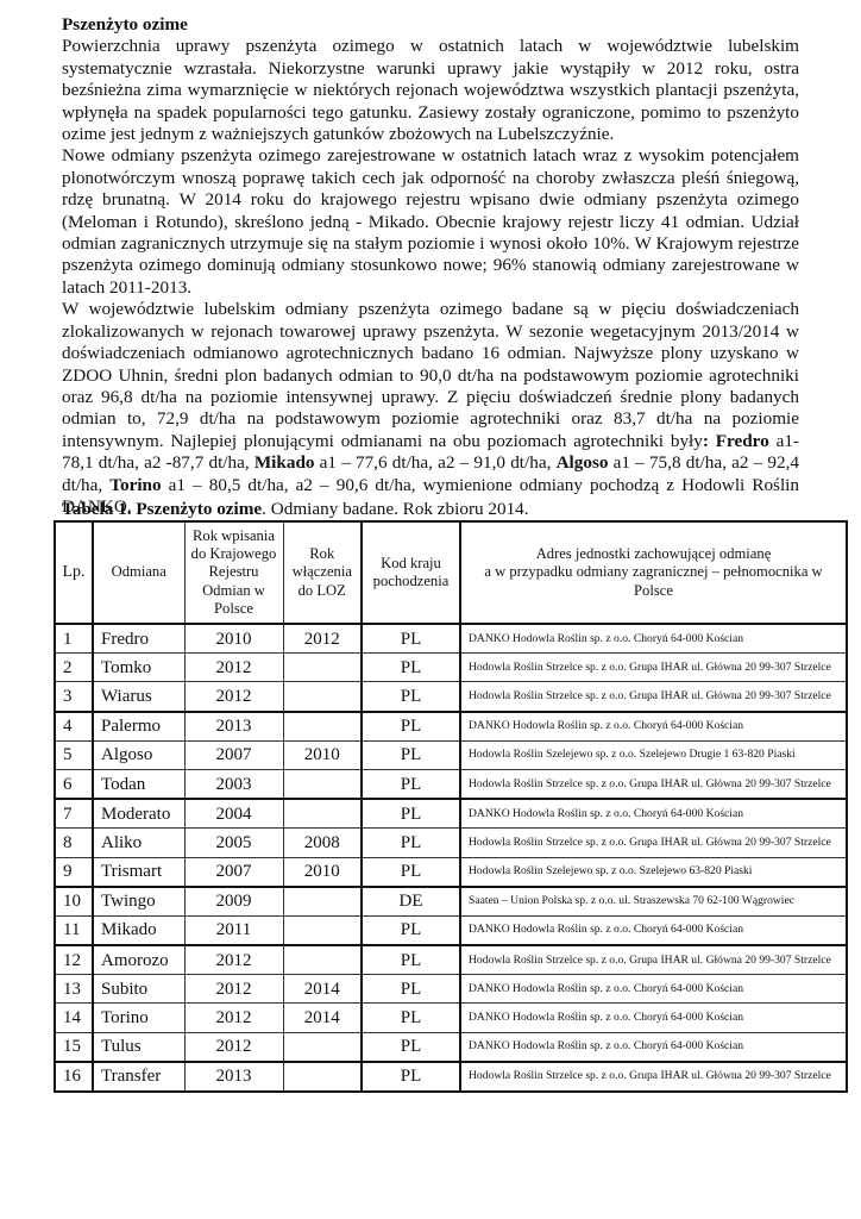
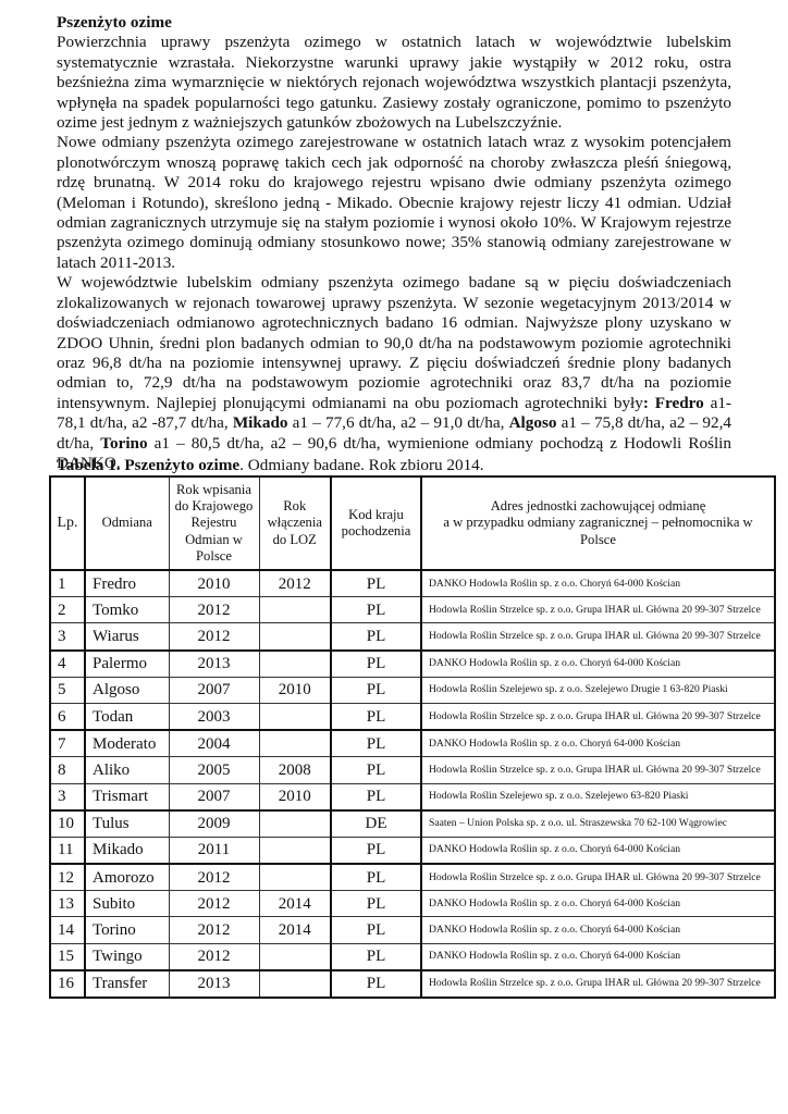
  Pszenżyto ozime
  Powierzchnia uprawy pszenżyta ozimego w ostatnich latach w województwie lubelskim systematycznie wzrastała. Niekorzystne warunki uprawy jakie wystąpiły w 2012 roku, ostra bezśnieżna zima wymarznięcie w niektórych rejonach województwa wszystkich plantacji pszenżyta, wpłynęła na spadek popularności tego gatunku. Zasiewy zostały ograniczone, pomimo to pszenżyto ozime jest jednym z ważniejszych gatunków zbożowych na Lubelszczyźnie.
- Nowe odmiany pszenżyta ozimego zarejestrowane w ostatnich latach wraz z wysokim potencjałem plonotwórczym wnoszą poprawę takich cech jak odporność na choroby zwłaszcza pleśń śniegową, rdzę brunatną. W 2014 roku do krajowego rejestru wpisano dwie odmiany pszenżyta ozimego (Meloman i Rotundo), skreślono jedną - Mikado. Obecnie krajowy rejestr liczy 41 odmian. Udział odmian zagranicznych utrzymuje się na stałym poziomie i wynosi około 10%. W Krajowym rejestrze pszenżyta ozimego dominują odmiany stosunkowo nowe; 96% stanowią odmiany zarejestrowane w latach 2011-2013.
+ Nowe odmiany pszenżyta ozimego zarejestrowane w ostatnich latach wraz z wysokim potencjałem plonotwórczym wnoszą poprawę takich cech jak odporność na choroby zwłaszcza pleśń śniegową, rdzę brunatną. W 2014 roku do krajowego rejestru wpisano dwie odmiany pszenżyta ozimego (Meloman i Rotundo), skreślono jedną - Mikado. Obecnie krajowy rejestr liczy 41 odmian. Udział odmian zagranicznych utrzymuje się na stałym poziomie i wynosi około 10%. W Krajowym rejestrze pszenżyta ozimego dominują odmiany stosunkowo nowe; 35% stanowią odmiany zarejestrowane w latach 2011-2013.
  W województwie lubelskim odmiany pszenżyta ozimego badane są w pięciu doświadczeniach zlokalizowanych w rejonach towarowej uprawy pszenżyta. W sezonie wegetacyjnym 2013/2014 w doświadczeniach odmianowo agrotechnicznych badano 16 odmian. Najwyższe plony uzyskano w ZDOO Uhnin, średni plon badanych odmian to 90,0 dt/ha na podstawowym poziomie agrotechniki oraz 96,8 dt/ha na poziomie intensywnej uprawy. Z pięciu doświadczeń średnie plony badanych odmian to, 72,9 dt/ha na podstawowym poziomie agrotechniki oraz 83,7 dt/ha na poziomie intensywnym. Najlepiej plonującymi odmianami na obu poziomach agrotechniki były: Fredro a1- 78,1 dt/ha, a2 -87,7 dt/ha, Mikado a1 – 77,6 dt/ha, a2 – 91,0 dt/ha, Algoso a1 – 75,8 dt/ha, a2 – 92,4 dt/ha, Torino a1 – 80,5 dt/ha, a2 – 90,6 dt/ha, wymienione odmiany pochodzą z Hodowli Roślin DANKO.
  Tabela 1. Pszenżyto ozime. Odmiany badane. Rok zbioru 2014.
  Lp.	Odmiana	Rok wpisania do Krajowego Rejestru Odmian w Polsce	Rok włączenia do LOZ	Kod kraju pochodzenia	Adres jednostki zachowującej odmianę a w przypadku odmiany zagranicznej – pełnomocnika w Polsce
  1	Fredro	2010	2012	PL	DANKO Hodowla Roślin sp. z o.o. Choryń 64-000 Kościan
  2	Tomko	2012		PL	Hodowla Roślin Strzelce sp. z o.o. Grupa IHAR ul. Główna 20 99-307 Strzelce
  3	Wiarus	2012		PL	Hodowla Roślin Strzelce sp. z o.o. Grupa IHAR ul. Główna 20 99-307 Strzelce
  4	Palermo	2013		PL	DANKO Hodowla Roślin sp. z o.o. Choryń 64-000 Kościan
  5	Algoso	2007	2010	PL	Hodowla Roślin Szelejewo sp. z o.o. Szelejewo Drugie 1 63-820 Piaski
  6	Todan	2003		PL	Hodowla Roślin Strzelce sp. z o.o. Grupa IHAR ul. Główna 20 99-307 Strzelce
  7	Moderato	2004		PL	DANKO Hodowla Roślin sp. z o.o. Choryń 64-000 Kościan
  8	Aliko	2005	2008	PL	Hodowla Roślin Strzelce sp. z o.o. Grupa IHAR ul. Główna 20 99-307 Strzelce
- 9	Trismart	2007	2010	PL	Hodowla Roślin Szelejewo sp. z o.o. Szelejewo 63-820 Piaski
+ 3	Trismart	2007	2010	PL	Hodowla Roślin Szelejewo sp. z o.o. Szelejewo 63-820 Piaski
- 10	Twingo	2009		DE	Saaten – Union Polska sp. z o.o. ul. Straszewska 70 62-100 Wągrowiec
+ 10	Tulus	2009		DE	Saaten – Union Polska sp. z o.o. ul. Straszewska 70 62-100 Wągrowiec
  11	Mikado	2011		PL	DANKO Hodowla Roślin sp. z o.o. Choryń 64-000 Kościan
  12	Amorozo	2012		PL	Hodowla Roślin Strzelce sp. z o.o. Grupa IHAR ul. Główna 20 99-307 Strzelce
  13	Subito	2012	2014	PL	DANKO Hodowla Roślin sp. z o.o. Choryń 64-000 Kościan
  14	Torino	2012	2014	PL	DANKO Hodowla Roślin sp. z o.o. Choryń 64-000 Kościan
- 15	Tulus	2012		PL	DANKO Hodowla Roślin sp. z o.o. Choryń 64-000 Kościan
+ 15	Twingo	2012		PL	DANKO Hodowla Roślin sp. z o.o. Choryń 64-000 Kościan
  16	Transfer	2013		PL	Hodowla Roślin Strzelce sp. z o.o. Grupa IHAR ul. Główna 20 99-307 Strzelce
